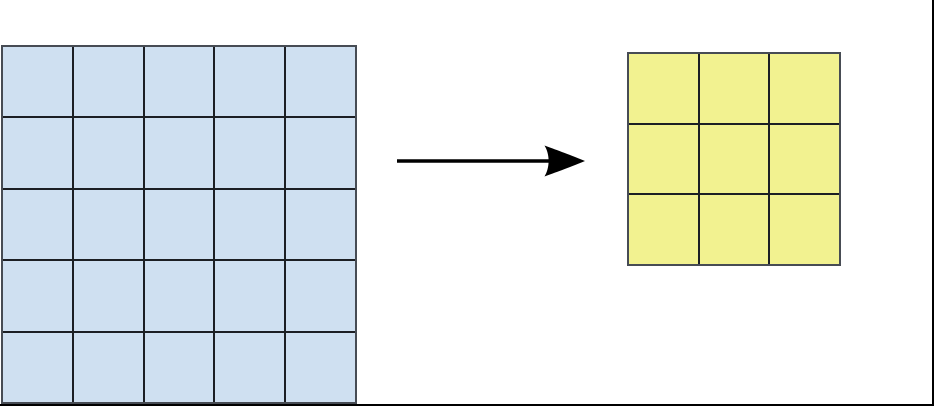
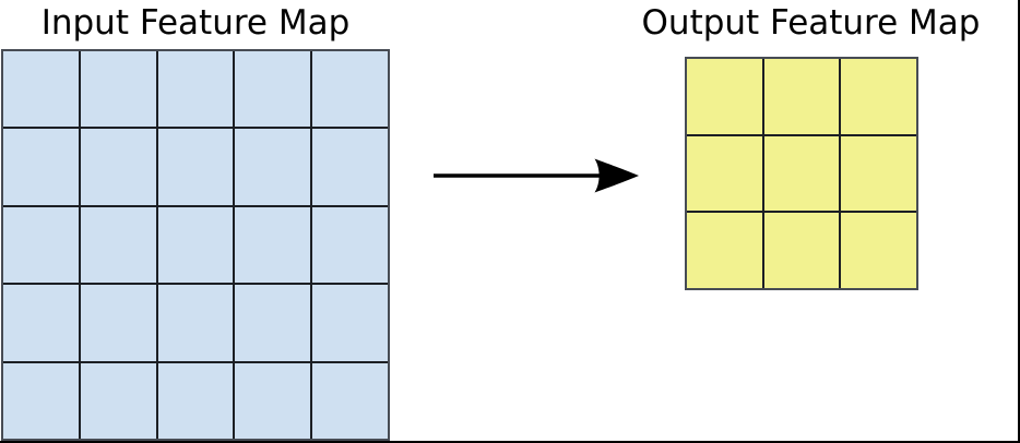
+ Input Feature Map
+ Output Feature Map
